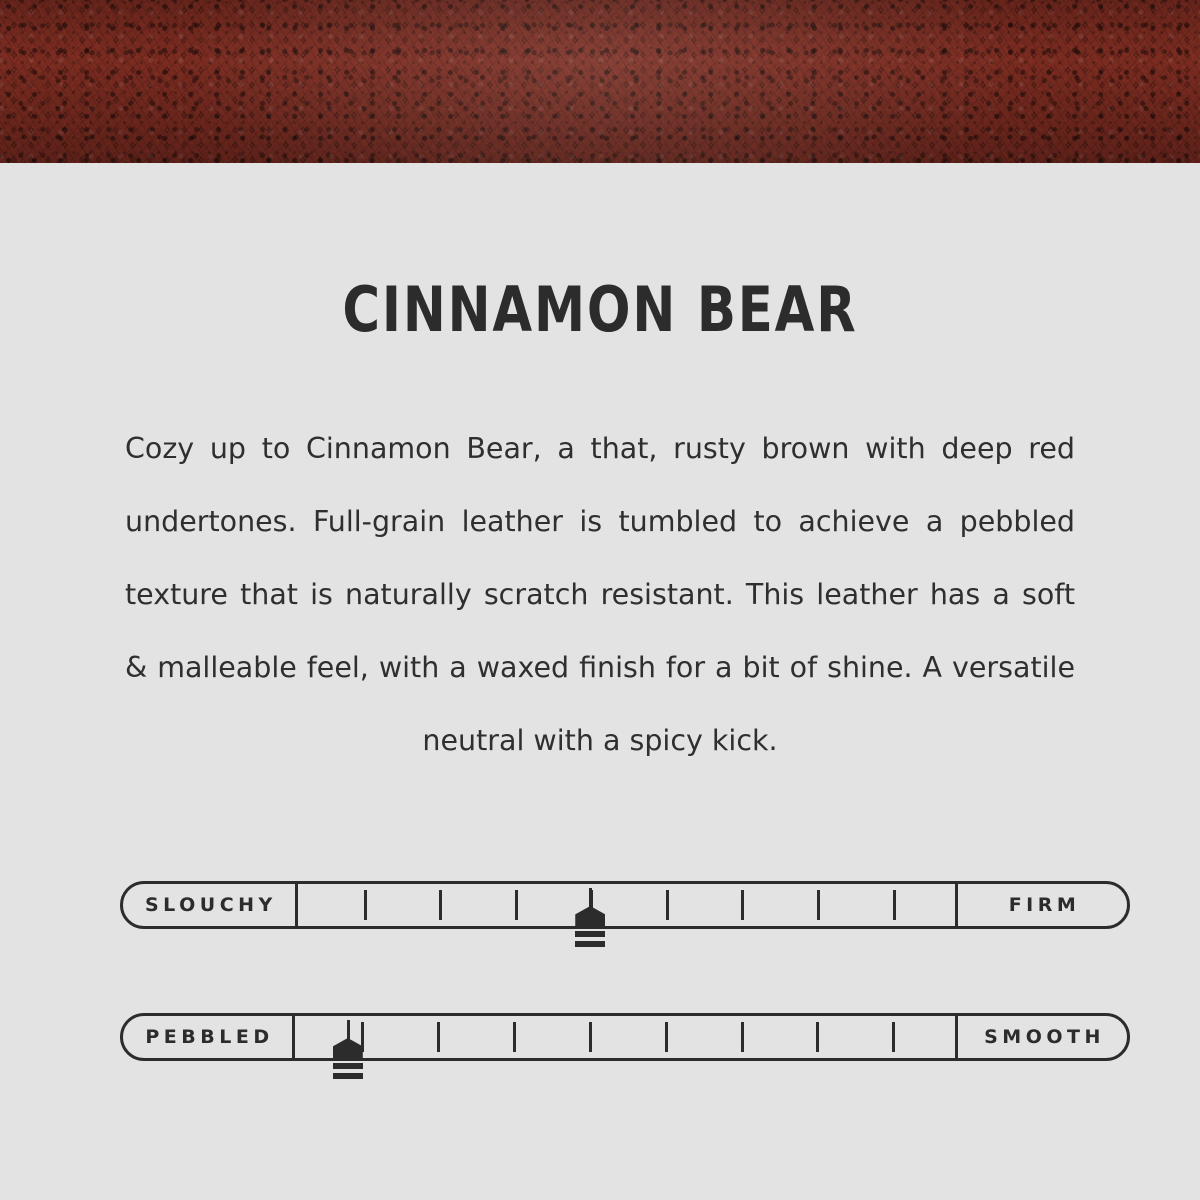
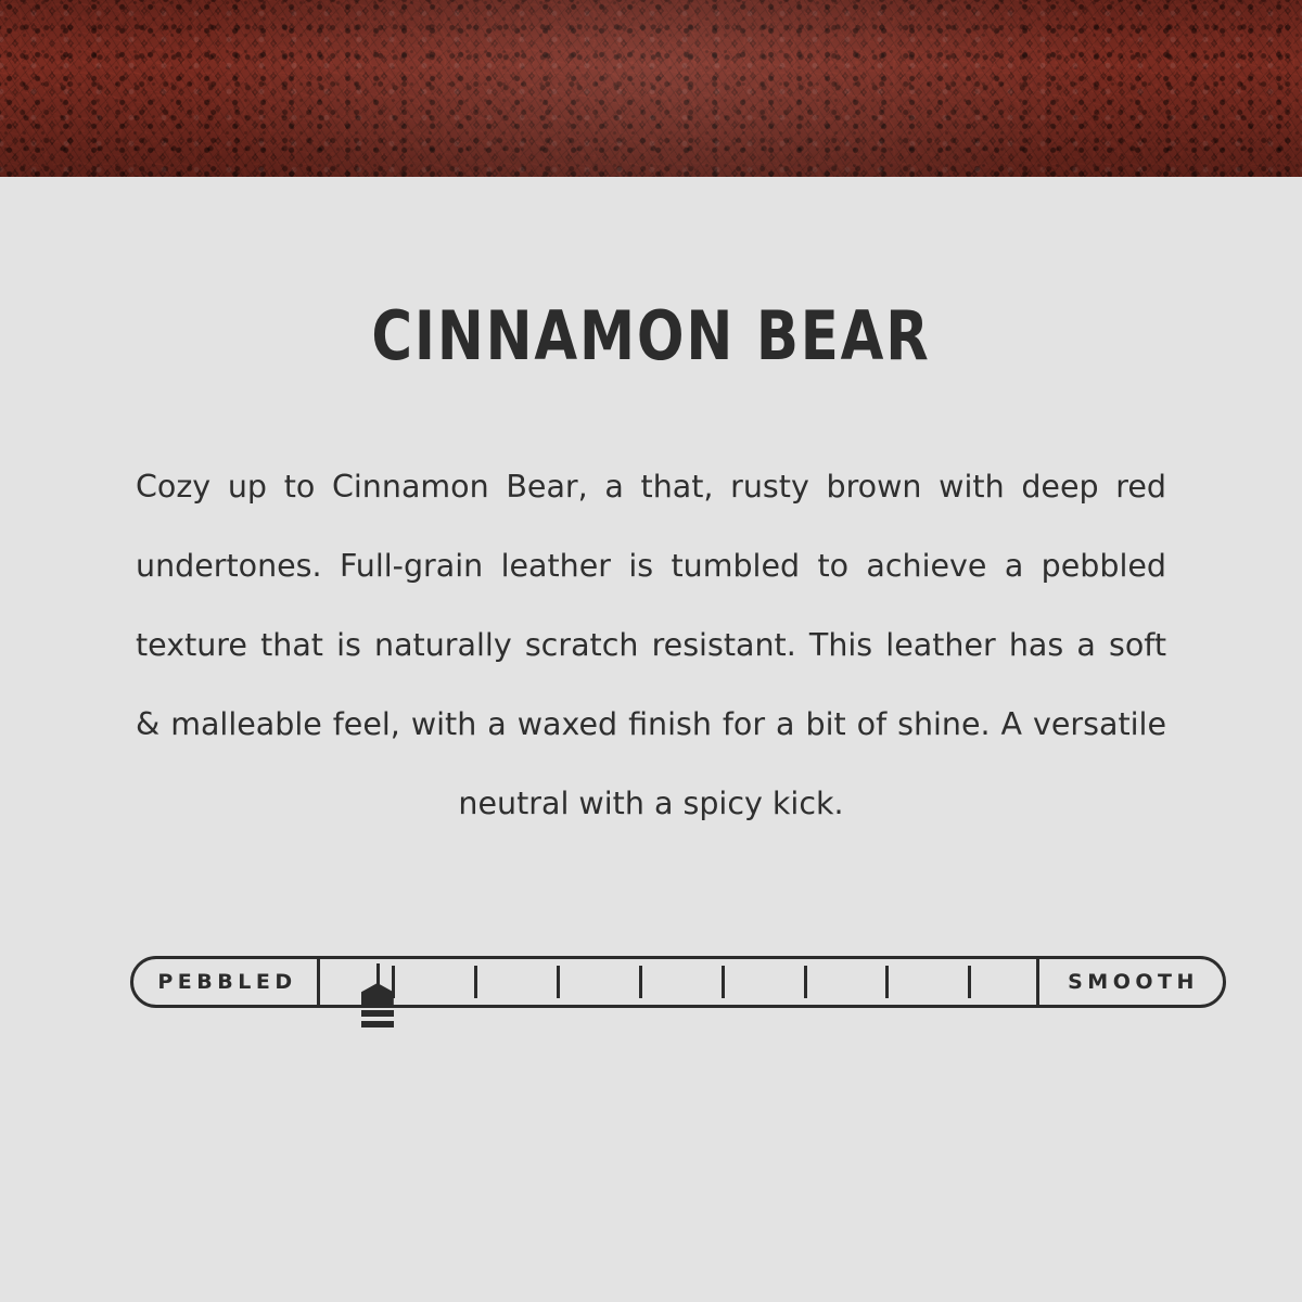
  CINNAMON BEAR
  Cozy up to Cinnamon Bear, a that, rusty brown with deep red undertones. Full-grain leather is tumbled to achieve a pebbled texture that is naturally scratch resistant. This leather has a soft & malleable feel, with a waxed finish for a bit of shine. A versatile neutral with a spicy kick.
- SLOUCHY
- FIRM
  PEBBLED
  SMOOTH
